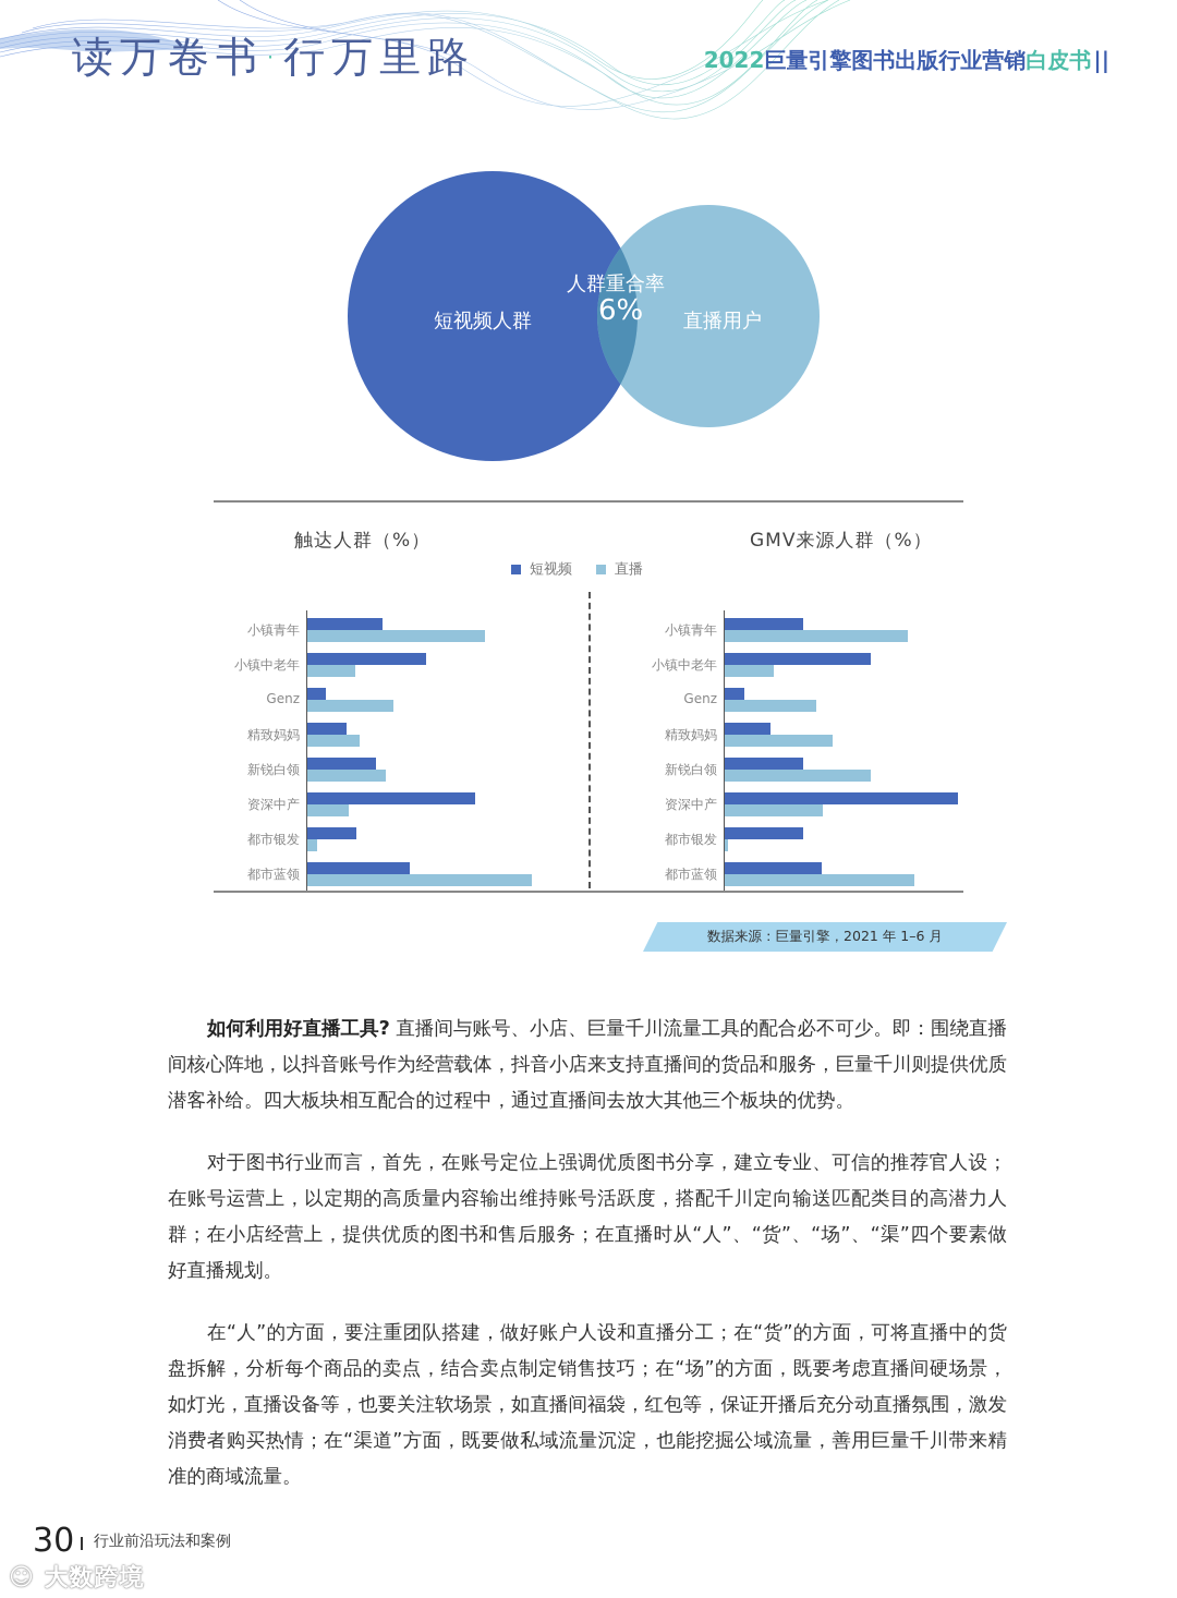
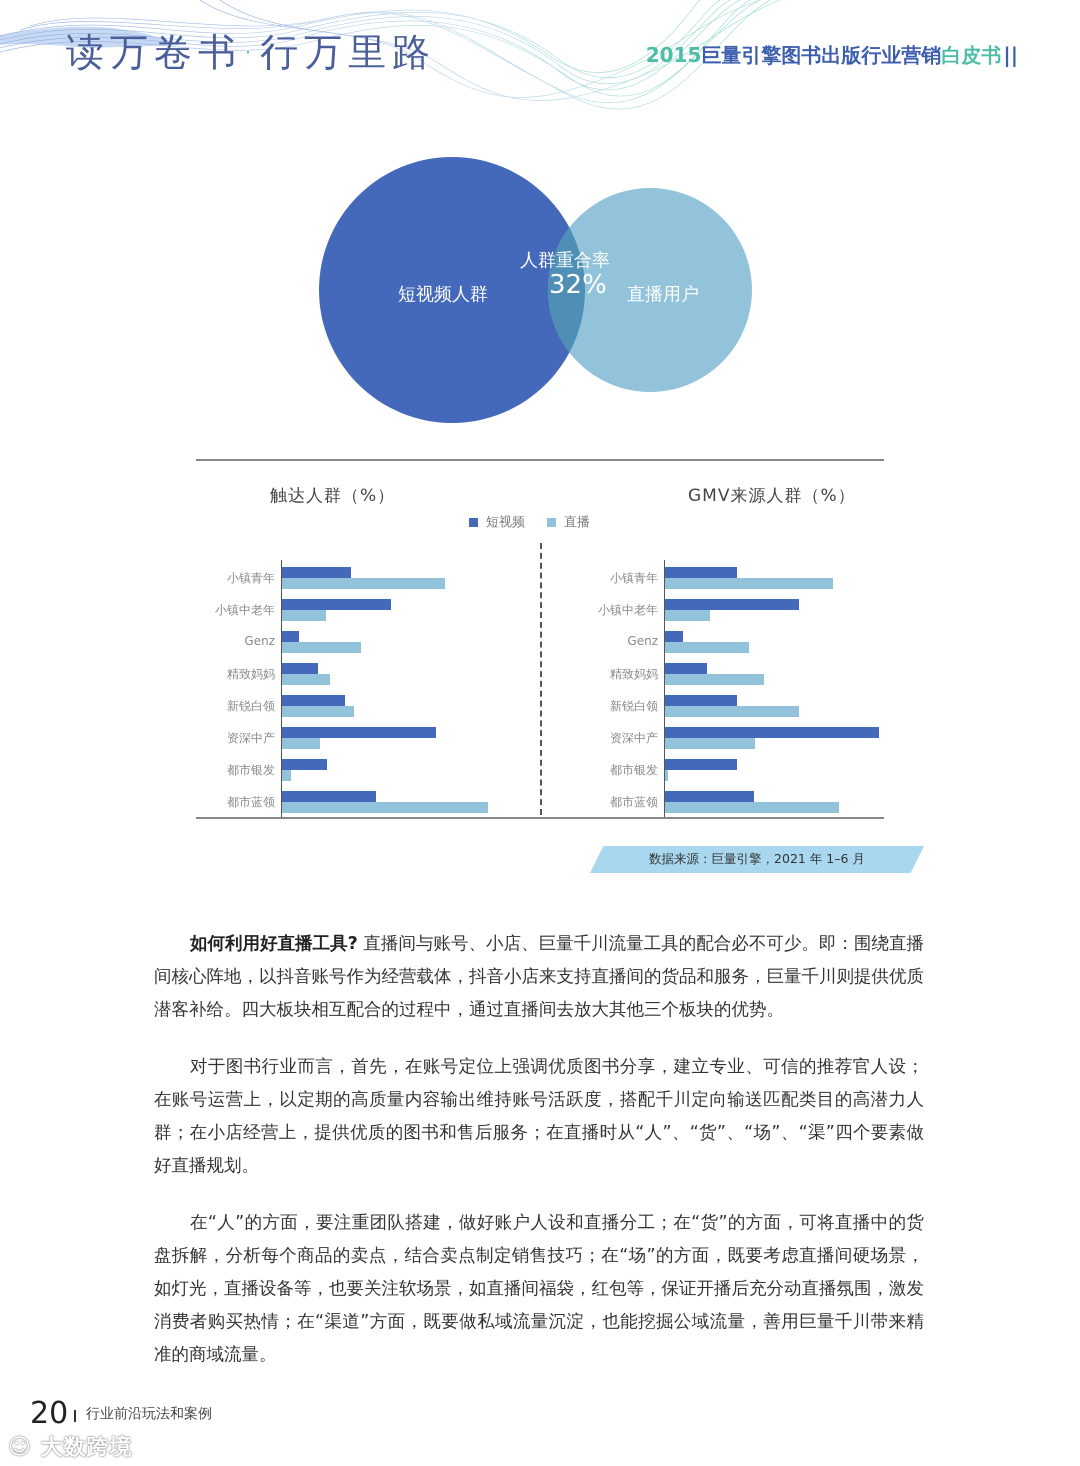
  读万卷书·行万里路
- 2022巨量引擎图书出版行业营销白皮书||
+ 2015巨量引擎图书出版行业营销白皮书||
  短视频人群
  人群重合率
- 6%
+ 32%
  直播用户
  触达人群（%）
  GMV来源人群（%）
  短视频
  直播
  小镇青年
  小镇中老年
  Genz
  精致妈妈
  新锐白领
  资深中产
  都市银发
  都市蓝领
  小镇青年
  小镇中老年
  Genz
  精致妈妈
  新锐白领
  资深中产
  都市银发
  都市蓝领
  数据来源：巨量引擎，2021 年 1–6 月
  如何利用好直播工具? 直播间与账号、小店、巨量千川流量工具的配合必不可少。即：围绕直播间核心阵地，以抖音账号作为经营载体，抖音小店来支持直播间的货品和服务，巨量千川则提供优质潜客补给。四大板块相互配合的过程中，通过直播间去放大其他三个板块的优势。
  对于图书行业而言，首先，在账号定位上强调优质图书分享，建立专业、可信的推荐官人设；在账号运营上，以定期的高质量内容输出维持账号活跃度，搭配千川定向输送匹配类目的高潜力人群；在小店经营上，提供优质的图书和售后服务；在直播时从“人”、“货”、“场”、“渠”四个要素做好直播规划。
  在“人”的方面，要注重团队搭建，做好账户人设和直播分工；在“货”的方面，可将直播中的货盘拆解，分析每个商品的卖点，结合卖点制定销售技巧；在“场”的方面，既要考虑直播间硬场景，如灯光，直播设备等，也要关注软场景，如直播间福袋，红包等，保证开播后充分动直播氛围，激发消费者购买热情；在“渠道”方面，既要做私域流量沉淀，也能挖掘公域流量，善用巨量千川带来精准的商域流量。
- 30
+ 20
  行业前沿玩法和案例
  ☺ 大数跨境
